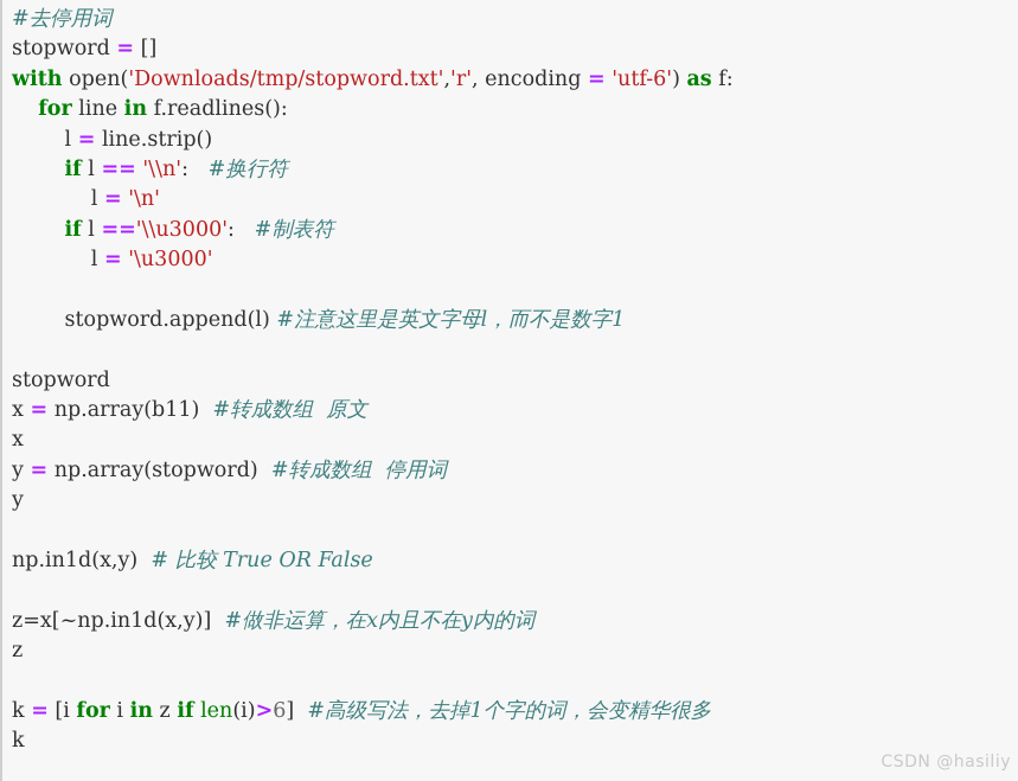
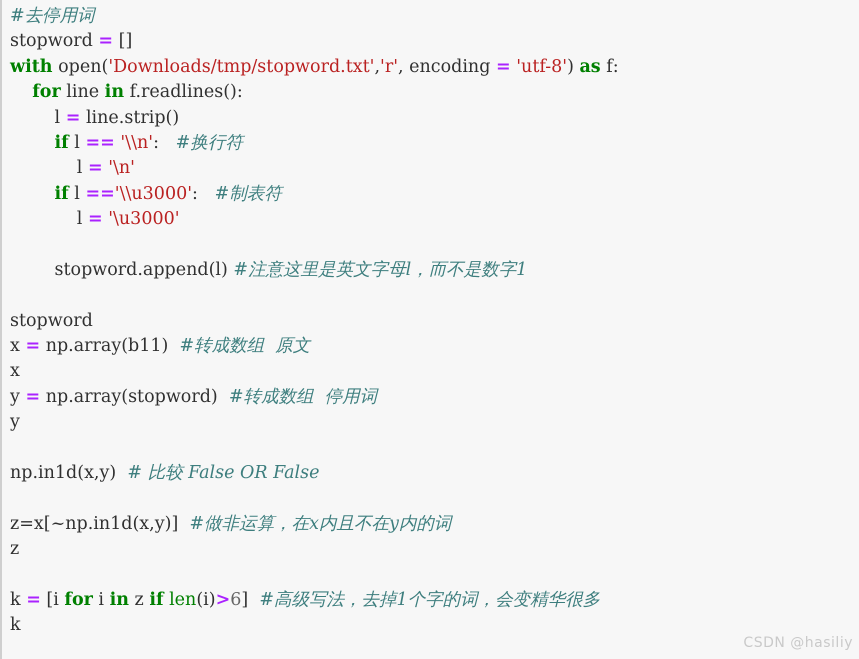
  #去停用词
  stopword = []
- with open('Downloads/tmp/stopword.txt','r', encoding = 'utf-6') as f:
+ with open('Downloads/tmp/stopword.txt','r', encoding = 'utf-8') as f:
  for line in f.readlines():
  l = line.strip()
  if l == '\\n': #换行符
  l = '\n'
  if l =='\\u3000': #制表符
  l = '\u3000'
  stopword.append(l) #注意这里是英文字母l，而不是数字1
  stopword
  x = np.array(b11) #转成数组 原文
  x
  y = np.array(stopword) #转成数组 停用词
  y
- np.in1d(x,y) # 比较 True OR False
+ np.in1d(x,y) # 比较 False OR False
  z=x[~np.in1d(x,y)] #做非运算，在x内且不在y内的词
  z
  k = [i for i in z if len(i)>6] #高级写法，去掉1个字的词，会变精华很多
  k
  CSDN @hasiliy
